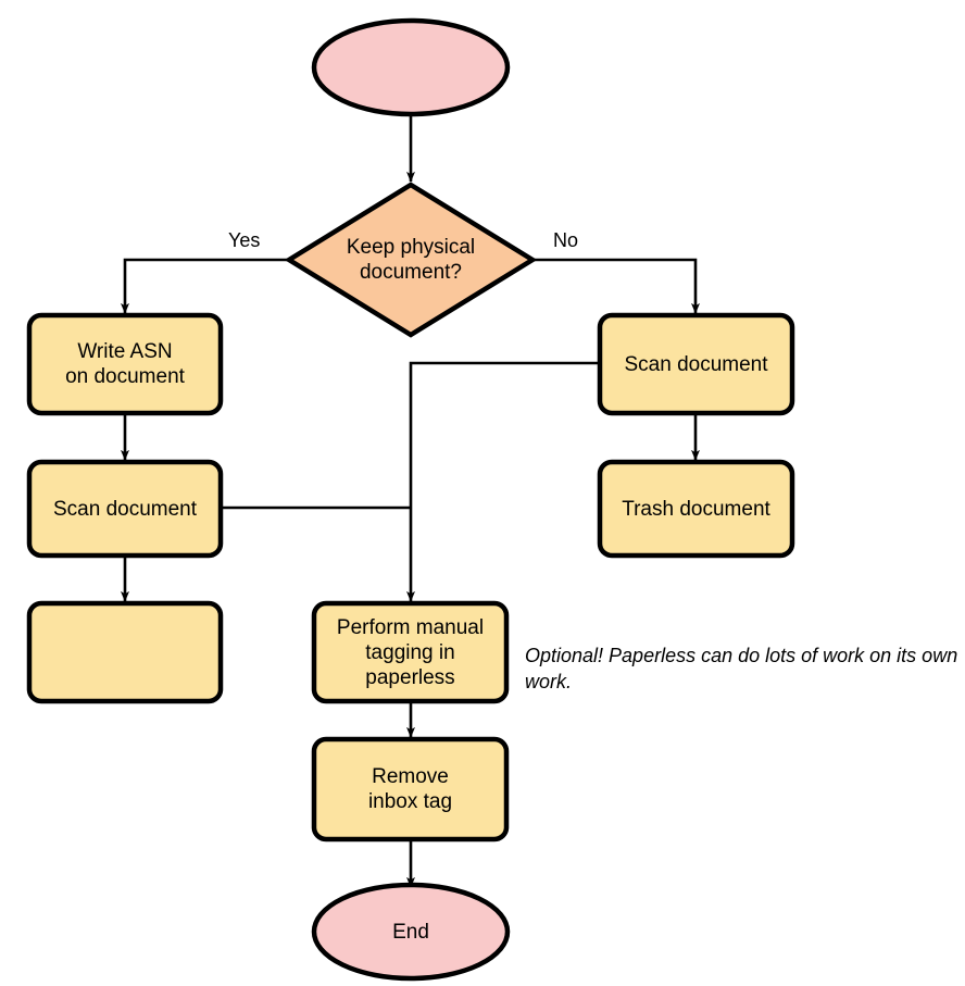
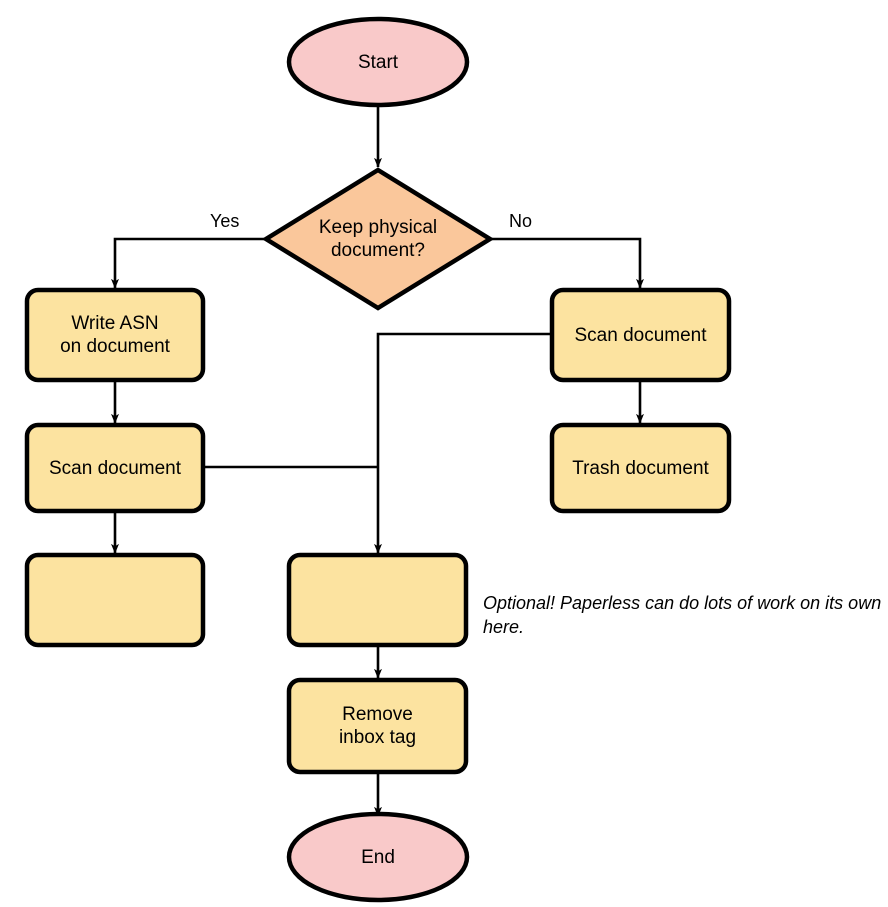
+ Start
  Keep physical
  document?
  Write ASN
  on document
  Scan document
  Scan document
  Trash document
- Perform manual
- tagging in
- paperless
  Remove
  inbox tag
  End
  Yes
  No
- Optional! Paperless can do lots of work on its own work.
+ Optional! Paperless can do lots of work on its own here.
